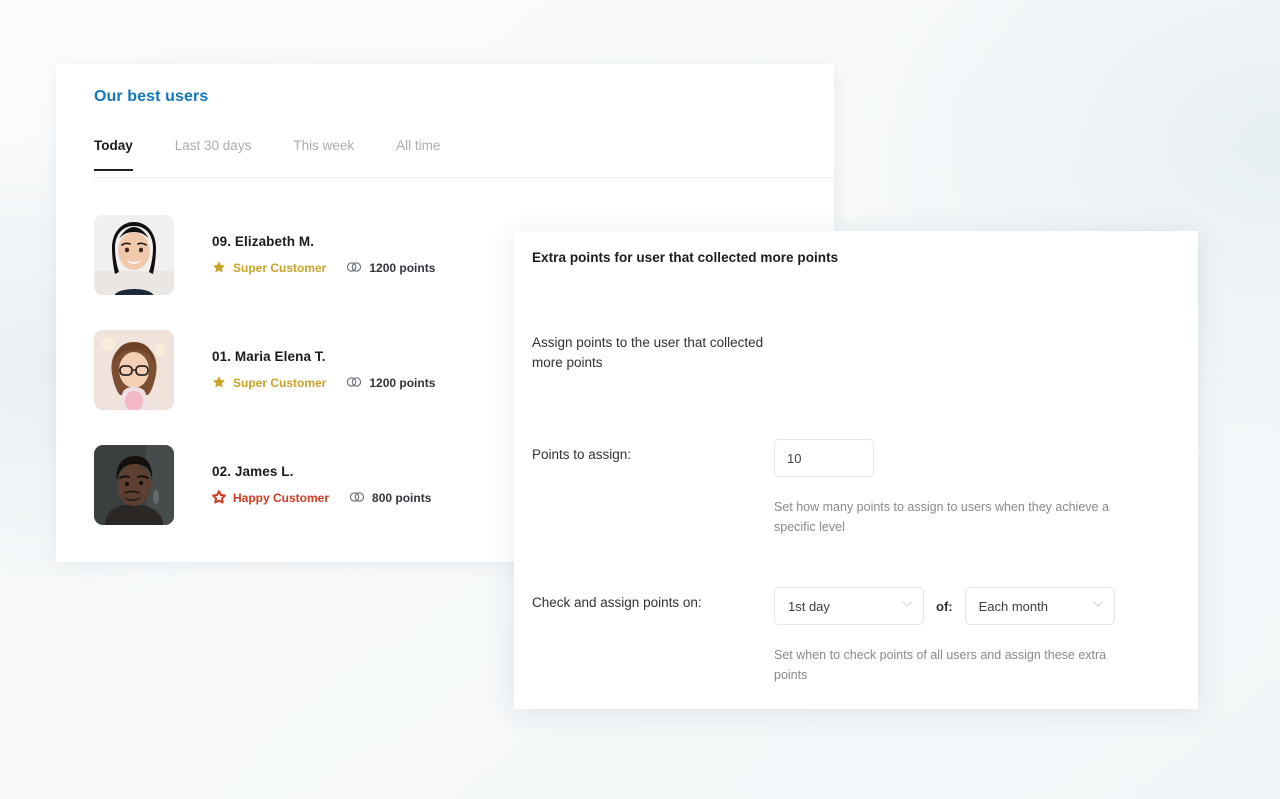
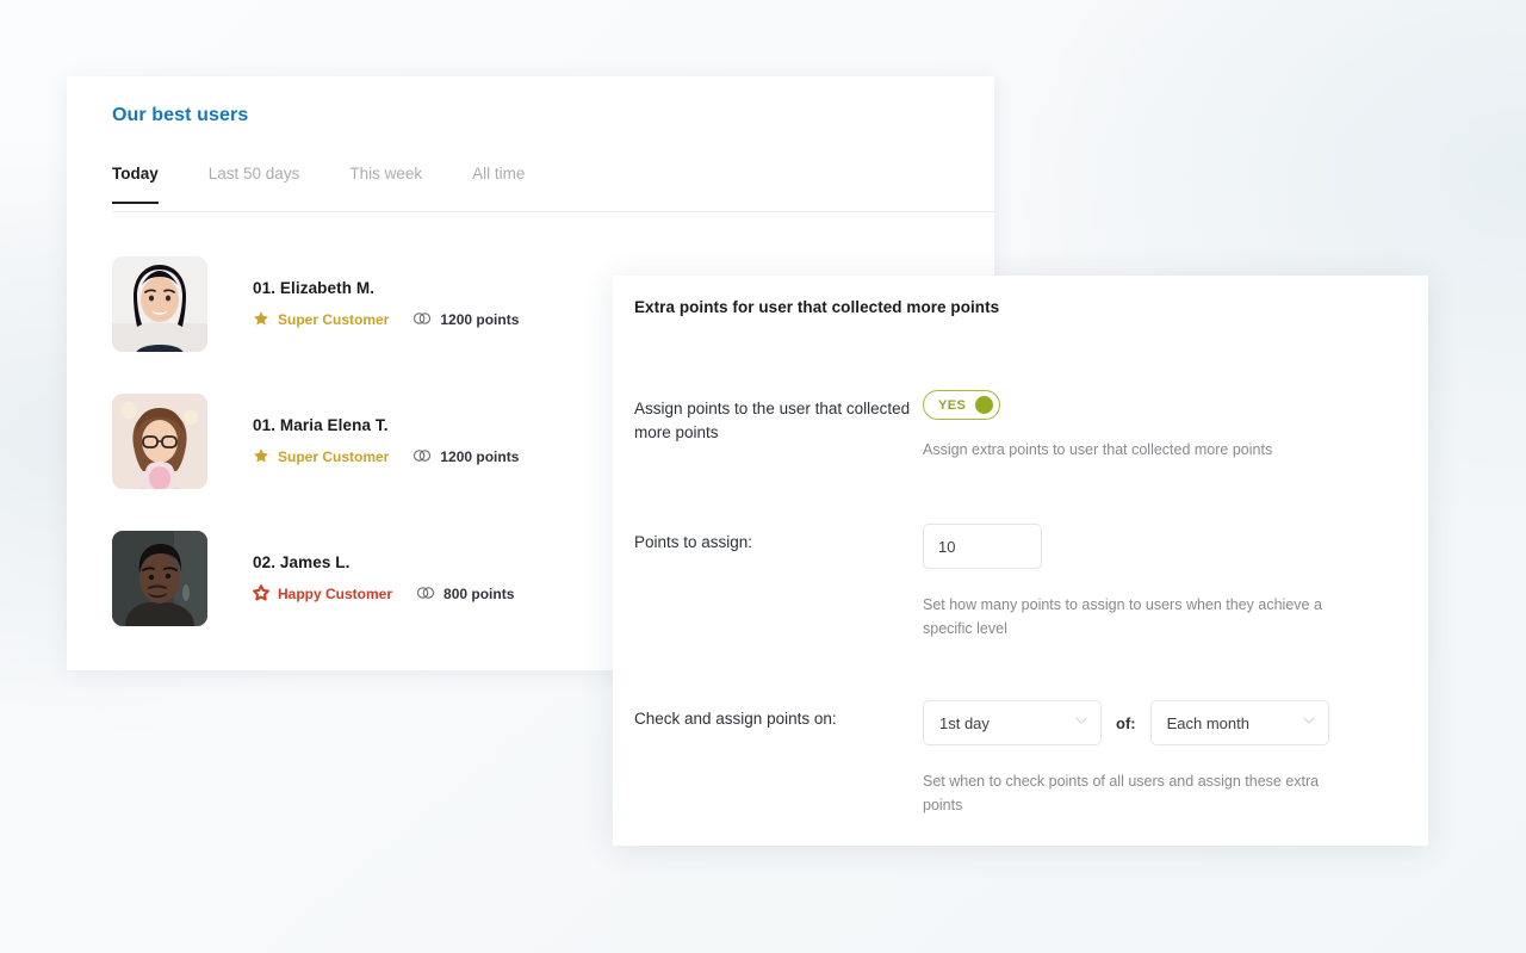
  Our best users
  Today
- Last 30 days
+ Last 50 days
  This week
  All time
- 09. Elizabeth M.
+ 01. Elizabeth M.
  Super Customer
  1200 points
  01. Maria Elena T.
  Super Customer
  1200 points
  02. James L.
  Happy Customer
  800 points
  Extra points for user that collected more points
  Assign points to the user that collected more points
+ YES
+ Assign extra points to user that collected more points
  Points to assign:
  10
  Set how many points to assign to users when they achieve a specific level
  Check and assign points on:
  1st day
  of:
  Each month
  Set when to check points of all users and assign these extra points
